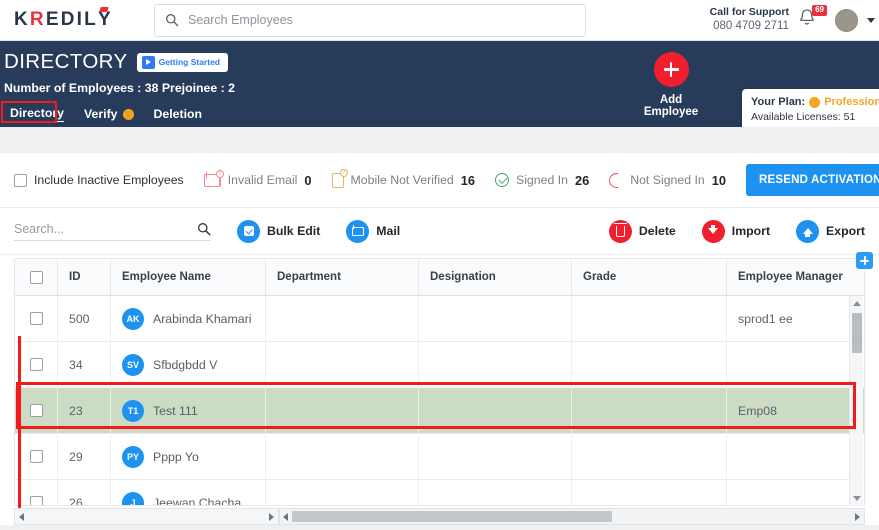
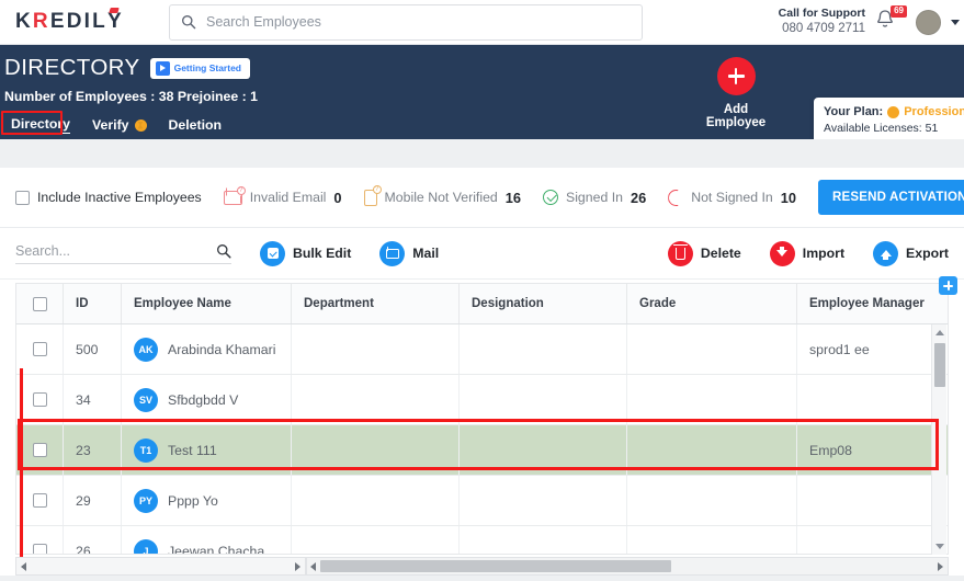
  K
  R
  EDIL
  Y
  Search Employees
  Call for Support
  080 4709 2711
  69
  DIRECTORY
  Getting Started
- Number of Employees : 38 Prejoinee : 2
+ Number of Employees : 38 Prejoinee : 1
  Directory
  Verify
  Deletion
  Add Employee
  Your Plan:
  Profession
  Available Licenses: 51
  Include Inactive Employees
  Invalid Email
  0
  Mobile Not Verified
  16
  Signed In
  26
  Not Signed In
  10
  RESEND ACTIVATION
  Search...
  Bulk Edit
  Mail
  Delete
  Import
  Export
  ID
  Employee Name
  Department
  Designation
  Grade
  Employee Manager
  500
  AK
  Arabinda Khamari
  sprod1 ee
  34
  SV
  Sfbdgbdd V
  23
  T1
  Test 111
  Emp08
  29
  PY
  Pppp Yo
  26
  J
  Jeewan.Chacha
